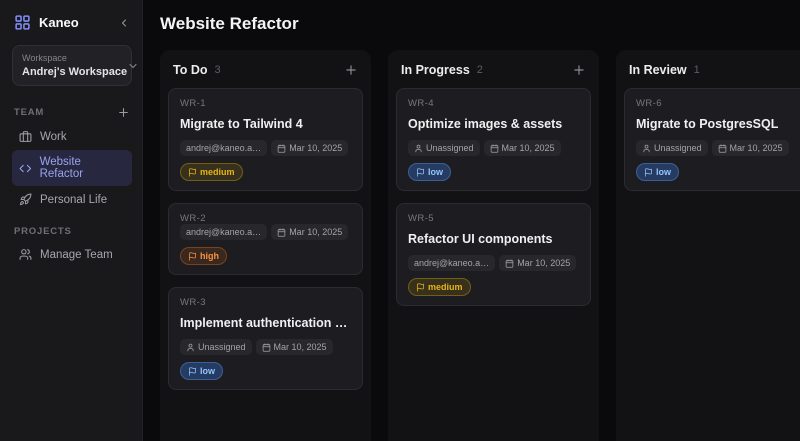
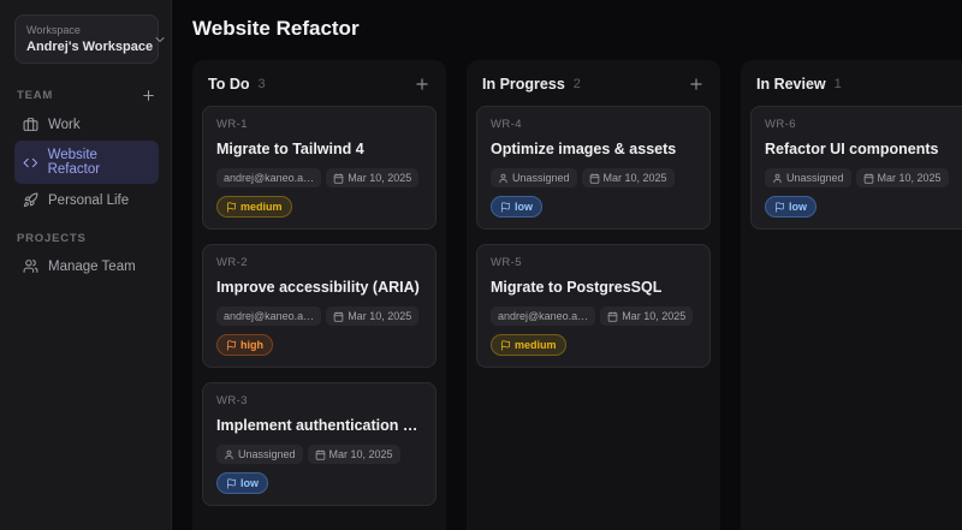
- Kaneo
  Workspace
  Andrej's Workspace
  TEAM
  Work
  Website Refactor
  Personal Life
  PROJECTS
  Manage Team
  Website Refactor
  To Do
  3
  WR-1
  Migrate to Tailwind 4
  andrej@kaneo.a…
  Mar 10, 2025
  medium
  WR-2
+ Improve accessibility (ARIA)
  andrej@kaneo.a…
  Mar 10, 2025
  high
  WR-3
  Implement authentication …
  Unassigned
  Mar 10, 2025
  low
  In Progress
  2
  WR-4
  Optimize images & assets
  Unassigned
  Mar 10, 2025
  low
  WR-5
- Refactor UI components
+ Migrate to PostgresSQL
  andrej@kaneo.a…
  Mar 10, 2025
  medium
  In Review
  1
  WR-6
- Migrate to PostgresSQL
+ Refactor UI components
  Unassigned
  Mar 10, 2025
  low
